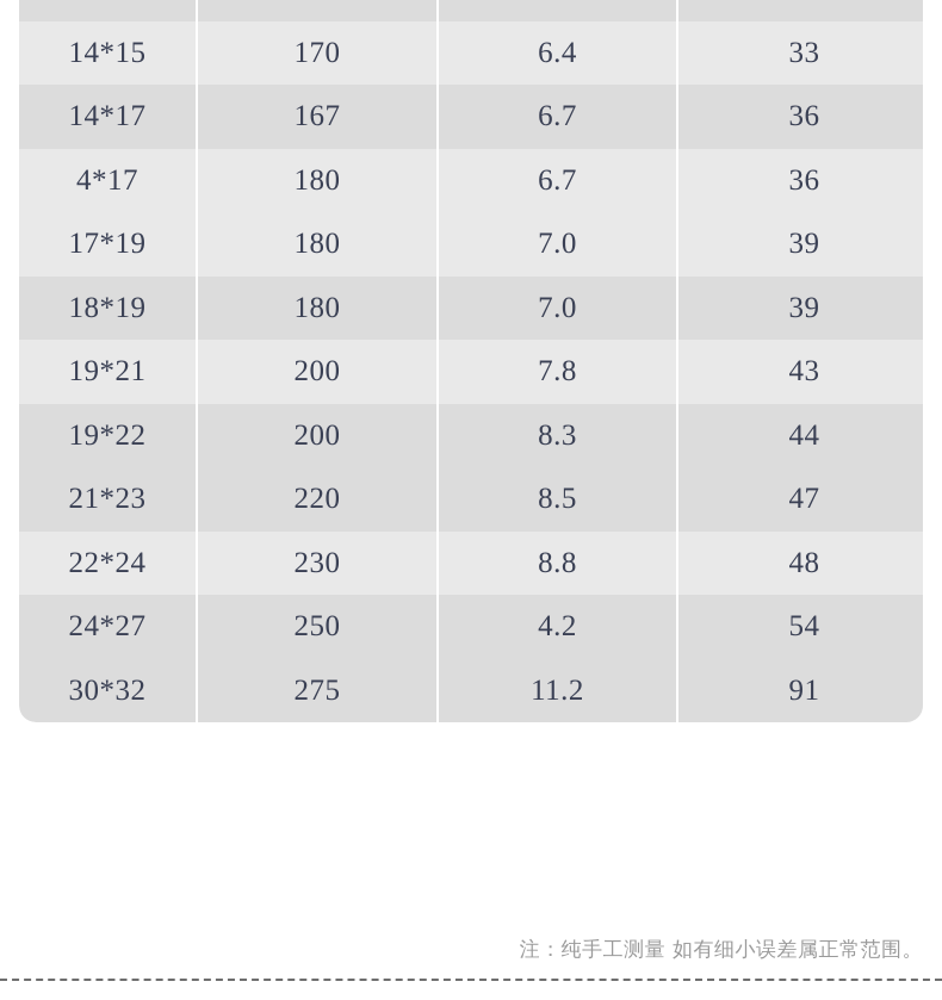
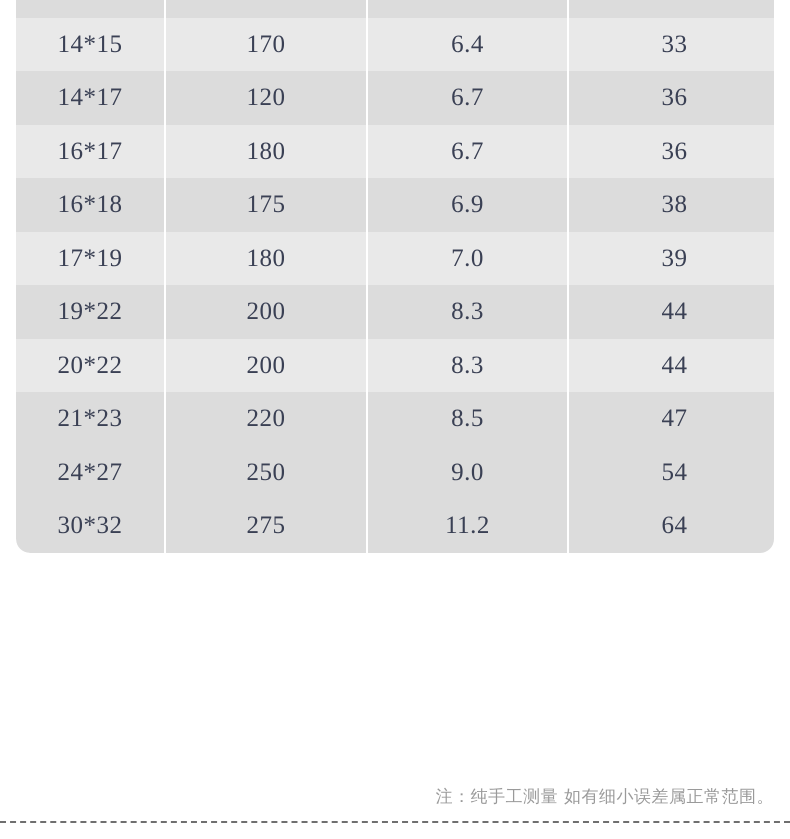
  14*15	170	6.4	33
- 14*17	167	6.7	36
+ 14*17	120	6.7	36
- 4*17	180	6.7	36
+ 16*17	180	6.7	36
+ 16*18	175	6.9	38
  17*19	180	7.0	39
- 18*19	180	7.0	39
- 19*21	200	7.8	43
  19*22	200	8.3	44
+ 20*22	200	8.3	44
  21*23	220	8.5	47
- 22*24	230	8.8	48
- 24*27	250	4.2	54
+ 24*27	250	9.0	54
- 30*32	275	11.2	91
+ 30*32	275	11.2	64
  注：纯手工测量 如有细小误差属正常范围。
